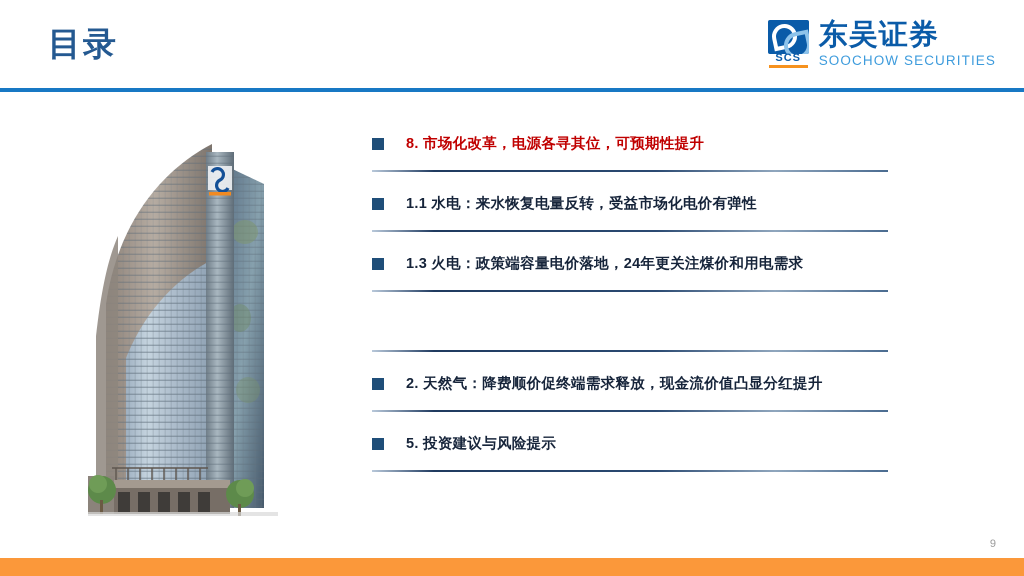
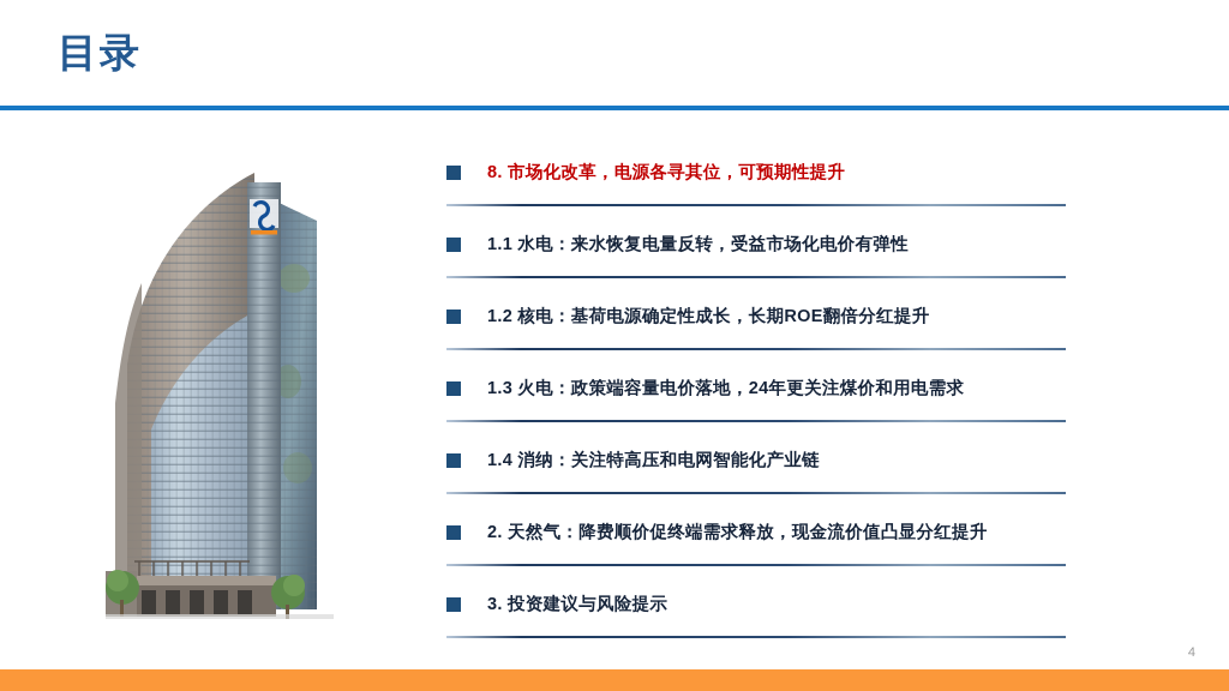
  目录
- SCS
- 东吴证券
- SOOCHOW SECURITIES
  8. 市场化改革，电源各寻其位，可预期性提升
  1.1 水电：来水恢复电量反转，受益市场化电价有弹性
+ 1.2 核电：基荷电源确定性成长，长期ROE翻倍分红提升
  1.3 火电：政策端容量电价落地，24年更关注煤价和用电需求
+ 1.4 消纳：关注特高压和电网智能化产业链
  2. 天然气：降费顺价促终端需求释放，现金流价值凸显分红提升
- 5. 投资建议与风险提示
+ 3. 投资建议与风险提示
- 9
+ 4
